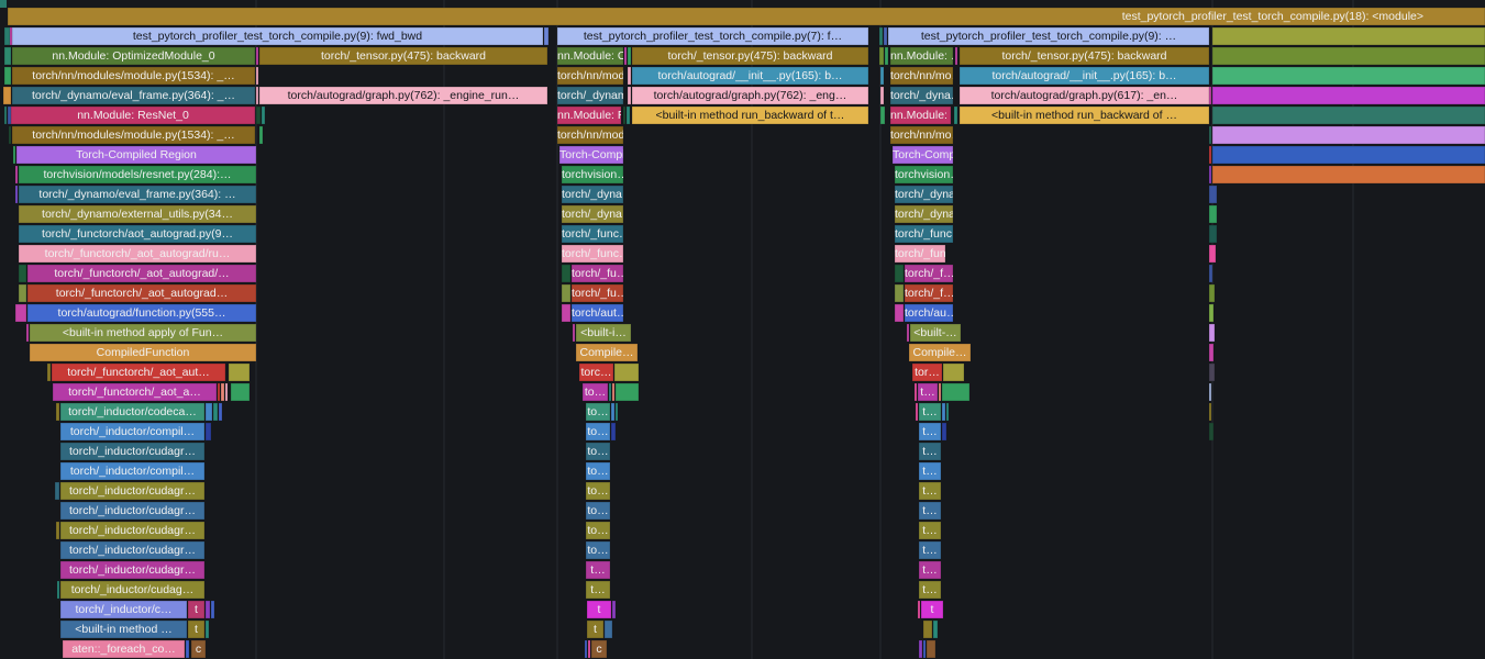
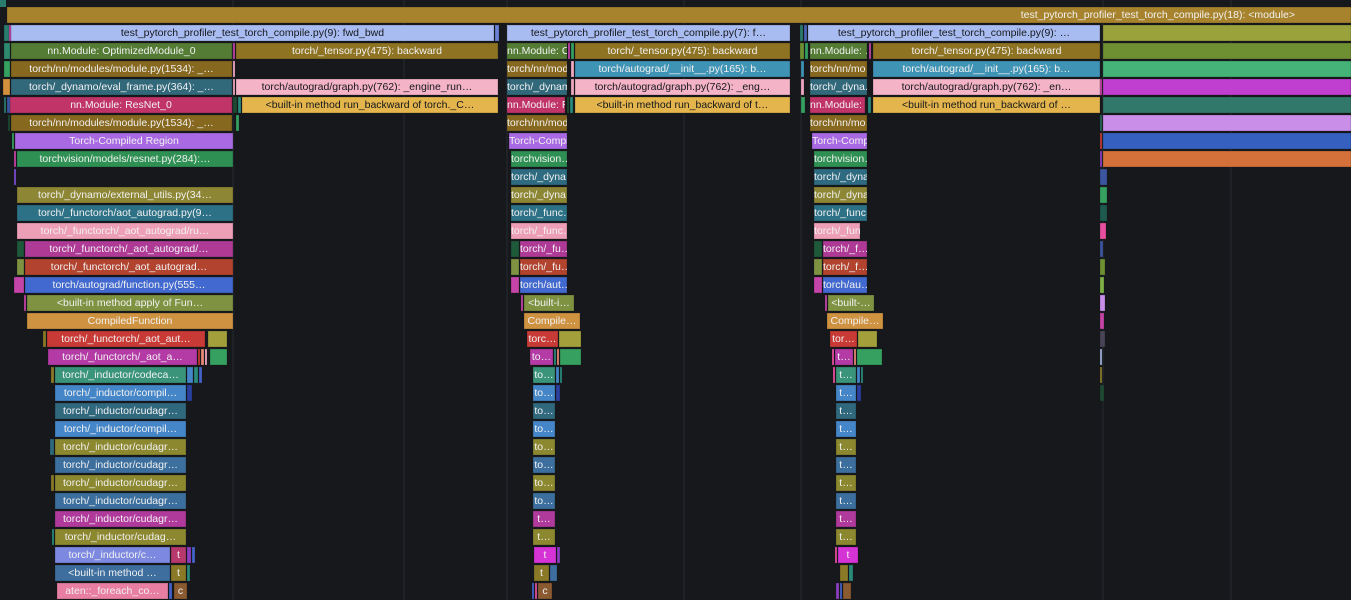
  test_pytorch_profiler_test_torch_compile.py(18): <module>
  test_pytorch_profiler_test_torch_compile.py(9): fwd_bwd
  test_pytorch_profiler_test_torch_compile.py(7): f…
  test_pytorch_profiler_test_torch_compile.py(9): …
  nn.Module: OptimizedModule_0
  torch/_tensor.py(475): backward
  nn.Module: O
  torch/_tensor.py(475): backward
  nn.Module:
  torch/_tensor.py(475): backward
  torch/nn/modules/module.py(1534): _…
  torch/nn/mod
  torch/autograd/__init__.py(165): b…
  torch/nn/mo
  torch/autograd/__init__.py(165): b…
  torch/_dynamo/eval_frame.py(364): _…
  torch/autograd/graph.py(762): _engine_run…
  torch/_dynam
  torch/autograd/graph.py(762): _eng…
  torch/_dyna
- torch/autograd/graph.py(617): _en…
+ torch/autograd/graph.py(762): _en…
  nn.Module: ResNet_0
+ <built-in method run_backward of torch._C…
  nn.Module:
  <built-in method run_backward of t…
  nn.Module:
  <built-in method run_backward of …
  torch/nn/modules/module.py(1534): _…
  torch/nn/mod
  torch/nn/mo
  Torch-Compiled Region
  Torch-Comp
  Torch-Comp
  torchvision/models/resnet.py(284):…
  torchvision…
  torchvision
- torch/_dynamo/eval_frame.py(364): …
  torch/_dyna
  torch/_dyna
  torch/_dynamo/external_utils.py(34…
  torch/_dyna
  torch/_dyna
  torch/_functorch/aot_autograd.py(9…
  torch/_func
  torch/_func
  torch/_functorch/_aot_autograd/ru…
  torch/_func
  torch/_fun
  torch/_functorch/_aot_autograd/…
  torch/_fu…
  torch/_f…
  torch/_functorch/_aot_autograd…
  torch/_fu…
  torch/_f…
  torch/autograd/function.py(555…
  torch/aut…
  torch/au…
  <built-in method apply of Fun…
  <built-i…
  <built-…
  CompiledFunction
  Compile…
  Compile…
  torch/_functorch/_aot_aut…
  torc…
  tor…
  torch/_functorch/_aot_a…
  to…
  t…
  torch/_inductor/codeca…
  to…
  t…
  torch/_inductor/compil…
  to…
  t…
  torch/_inductor/cudagr…
  to…
  t…
  torch/_inductor/compil…
  to…
  t…
  torch/_inductor/cudagr…
  to…
  t…
  torch/_inductor/cudagr…
  to…
  t…
  torch/_inductor/cudagr…
  to…
  t…
  torch/_inductor/cudagr…
  to…
  t…
  torch/_inductor/cudagr…
  t…
  t…
  torch/_inductor/cudag…
  t…
  t…
  torch/_inductor/c…
  t
  t
  t
  <built-in method …
  t
  t
  aten::_foreach_co…
  c
  c
